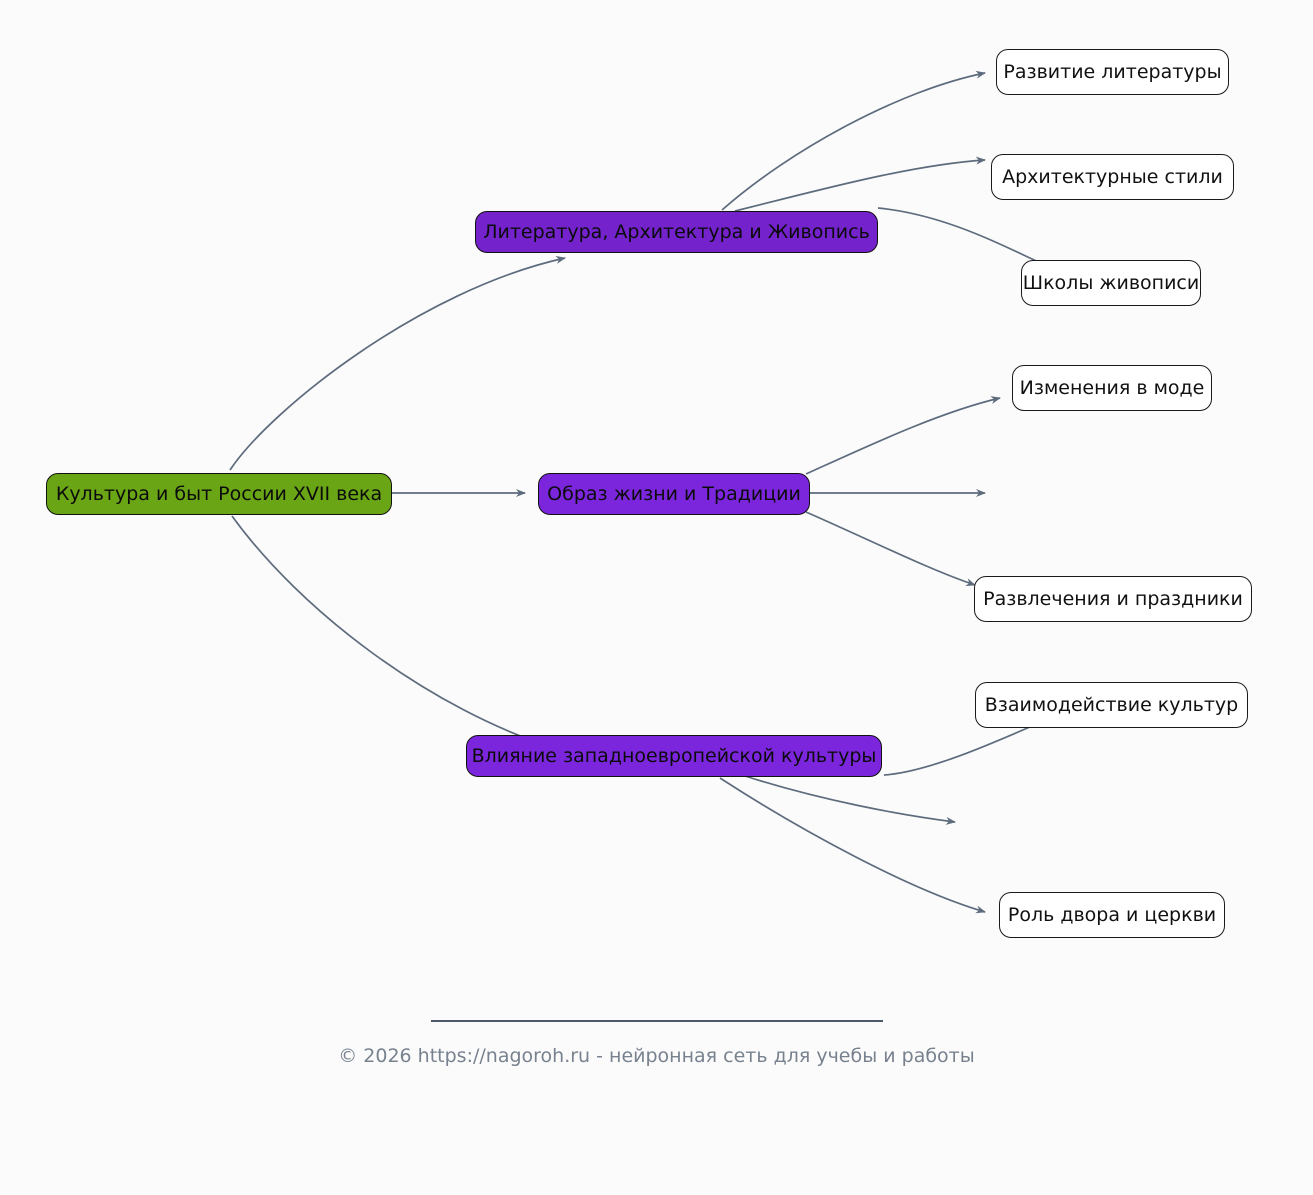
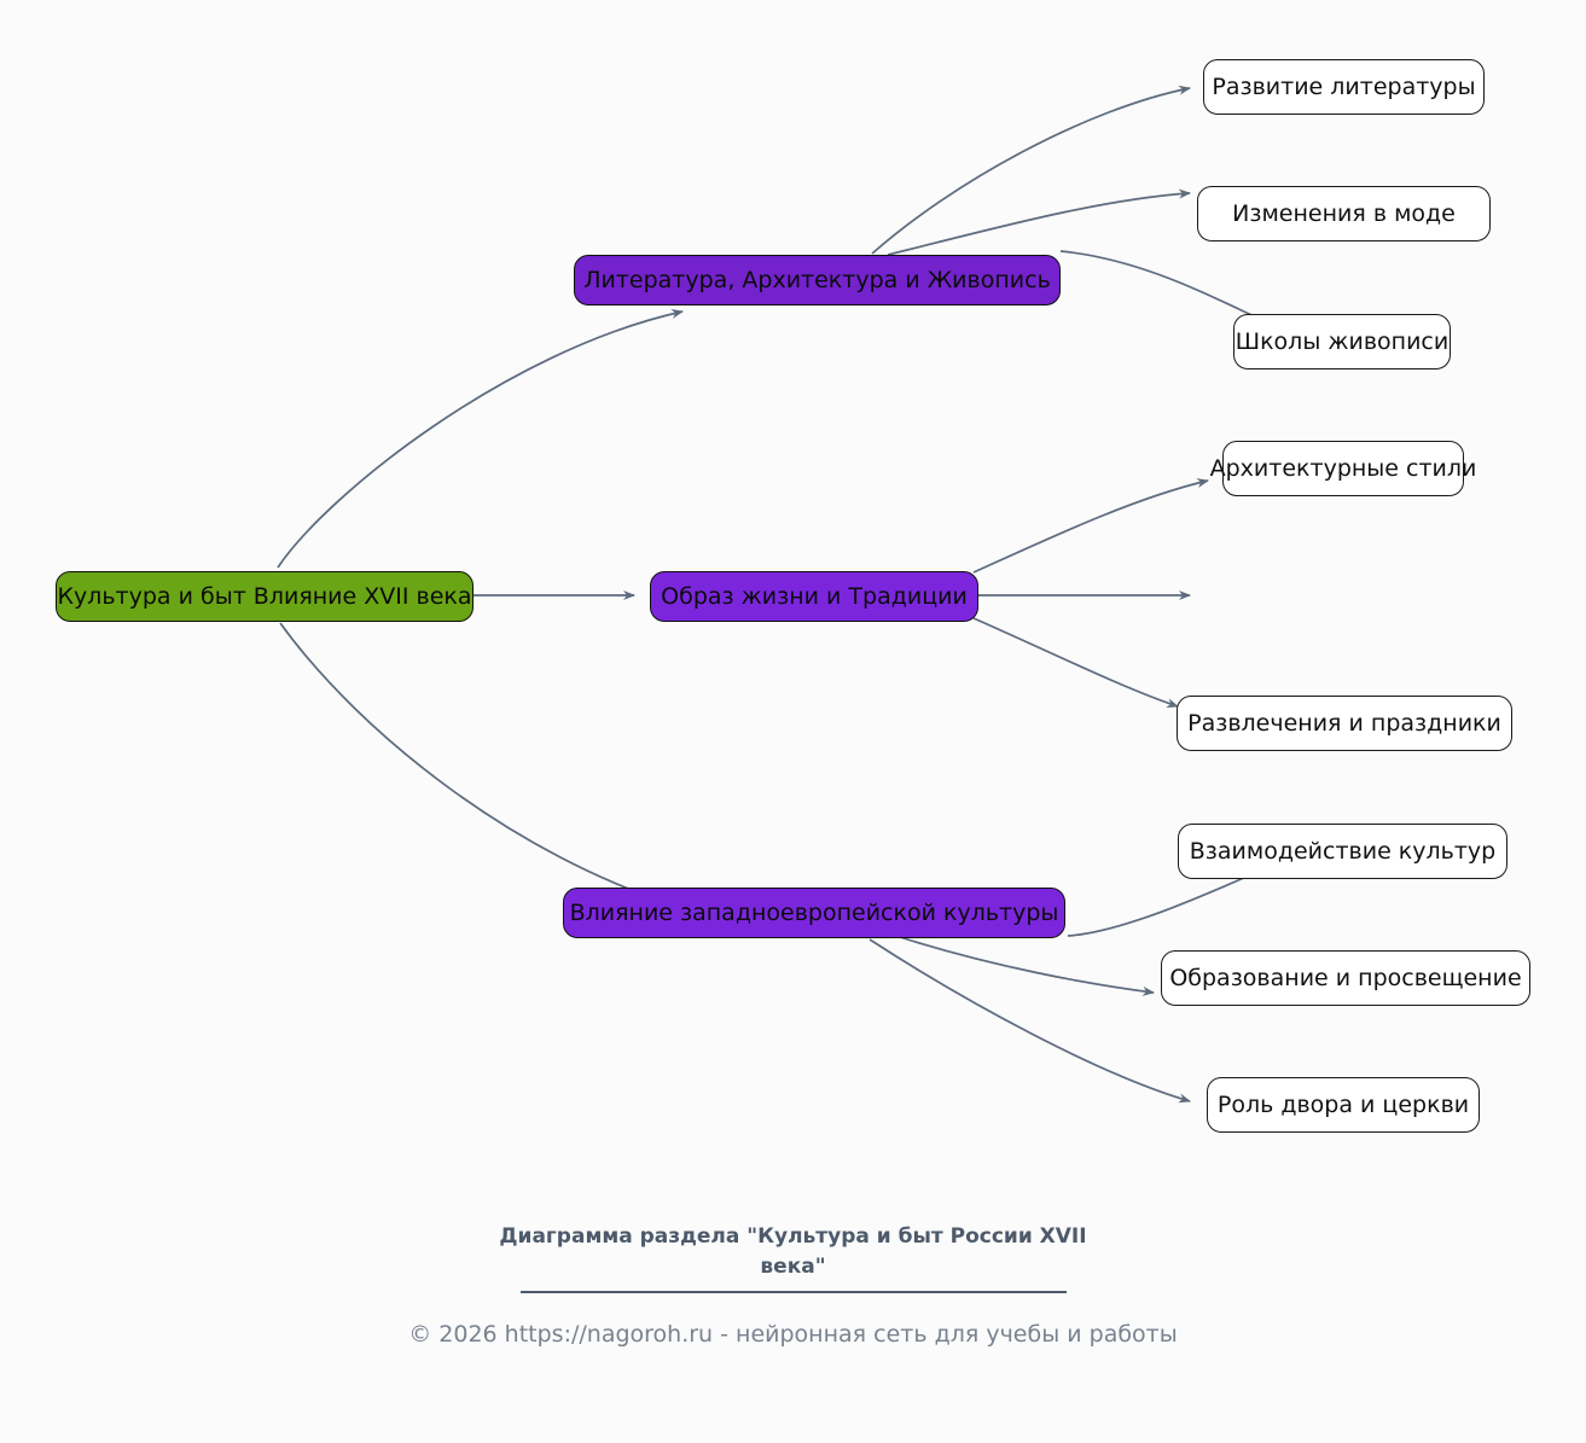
- Культура и быт России XVII века
+ Культура и быт Влияние XVII века
  Литература, Архитектура и Живопись
  Образ жизни и Традиции
  Влияние западноевропейской культуры
  Развитие литературы
- Архитектурные стили
+ Изменения в моде
  Школы живописи
- Изменения в моде
+ Архитектурные стили
  Развлечения и праздники
  Взаимодействие культур
+ Образование и просвещение
  Роль двора и церкви
+ Диаграмма раздела "Культура и быт России XVII века"
  © 2026 https://nagoroh.ru - нейронная сеть для учебы и работы
